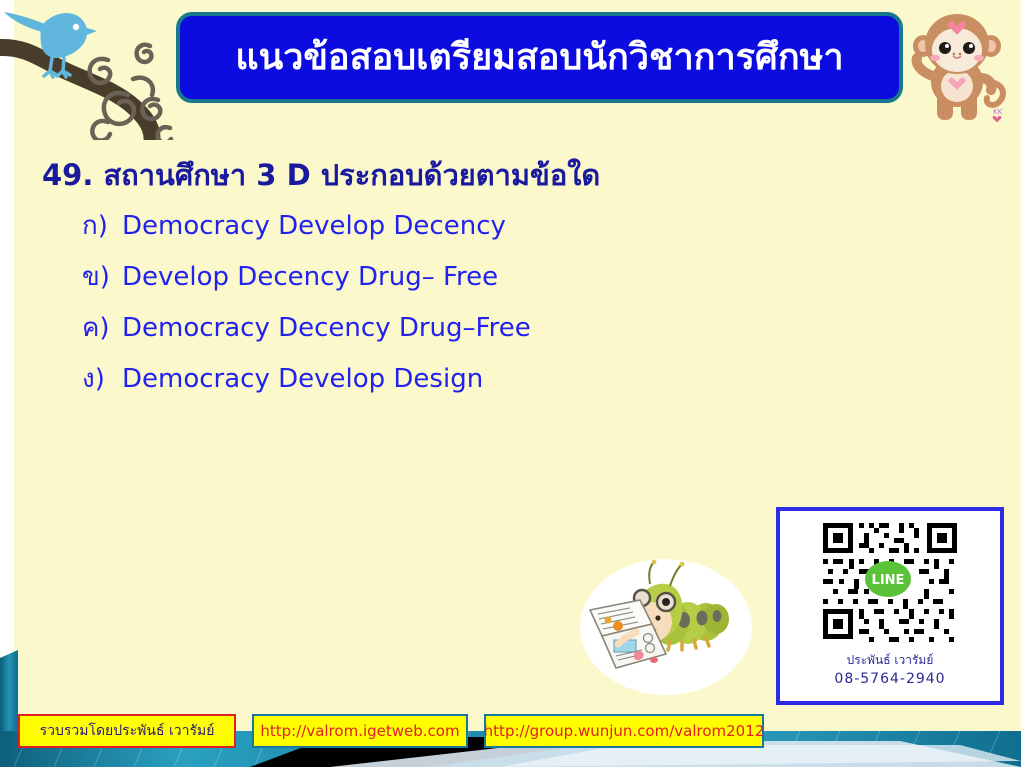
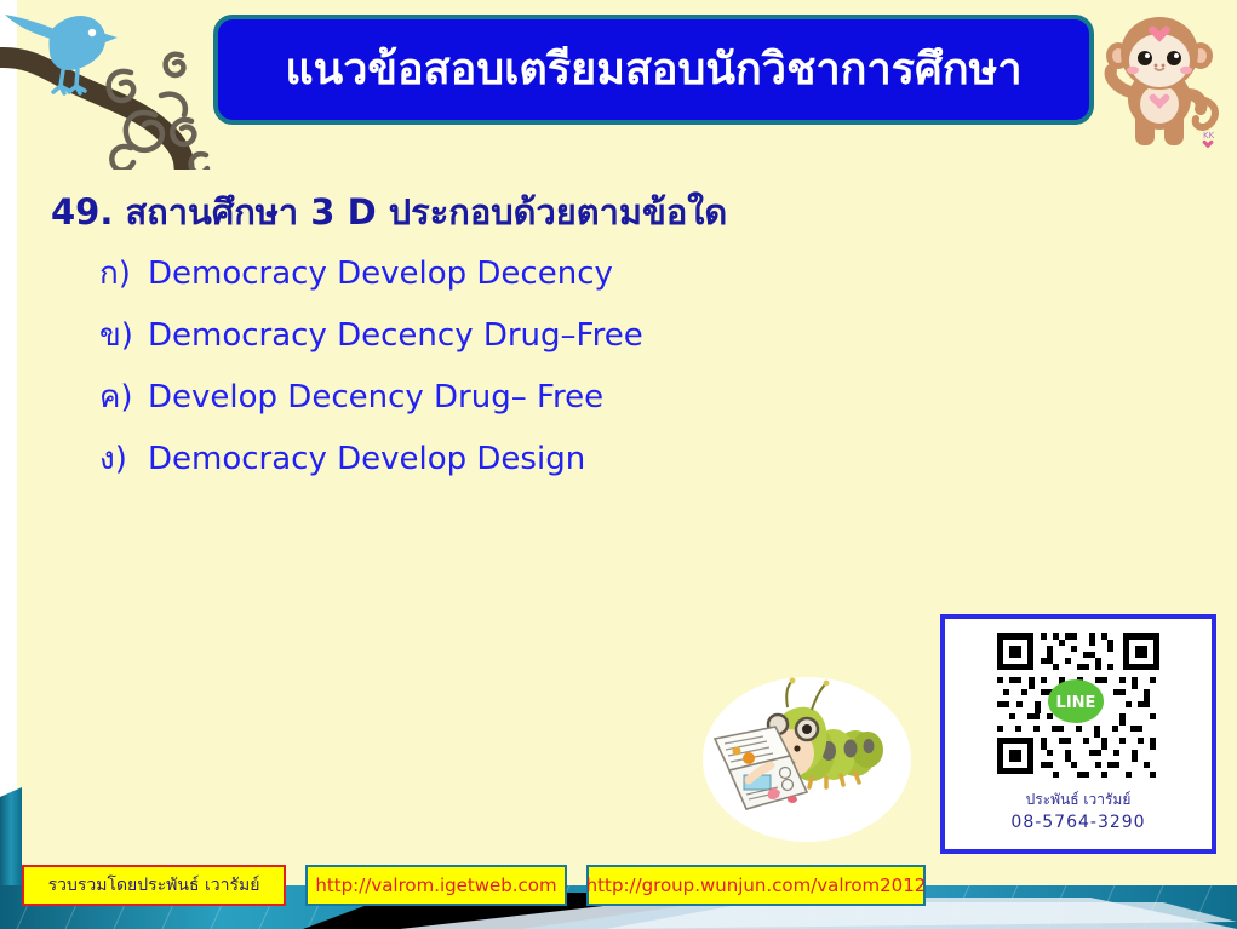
  KK
  แนวข้อสอบเตรียมสอบนักวิชาการศึกษา
  49. สถานศึกษา 3 D ประกอบด้วยตามข้อใด
  ก)
  Democracy Develop Decency
  ข)
- Develop Decency Drug– Free
+ Democracy Decency Drug–Free
  ค)
- Democracy Decency Drug–Free
+ Develop Decency Drug– Free
  ง)
  Democracy Develop Design
  LINE
  ประพันธ์ เวารัมย์
- 08-5764-2940
+ 08-5764-3290
  รวบรวมโดยประพันธ์ เวารัมย์
  http://valrom.igetweb.com
  http://group.wunjun.com/valrom2012
